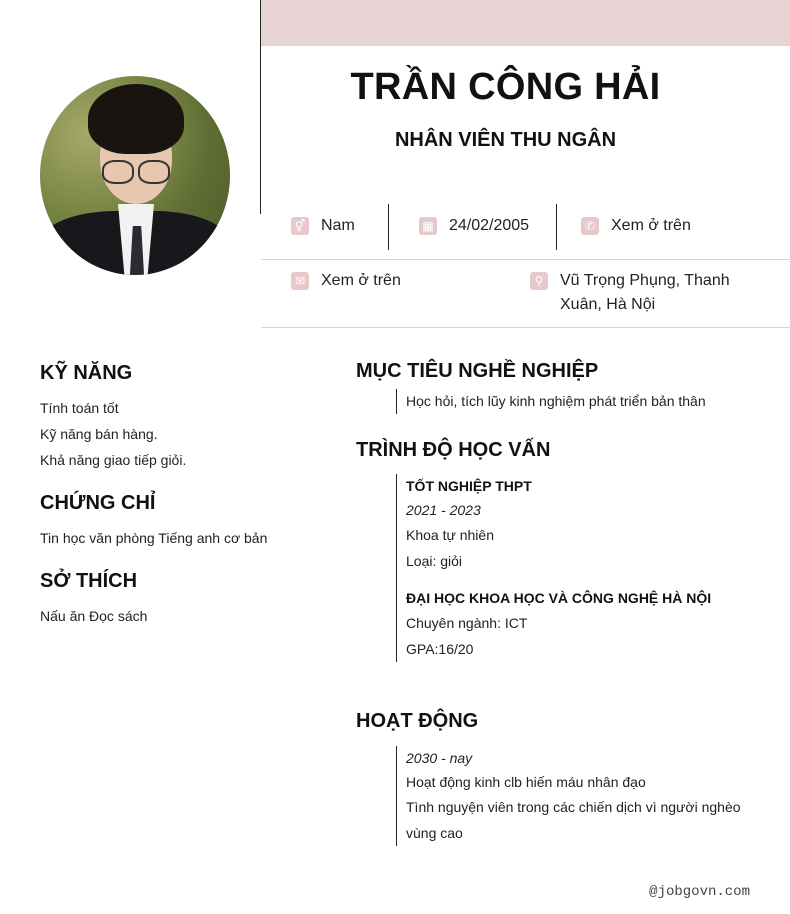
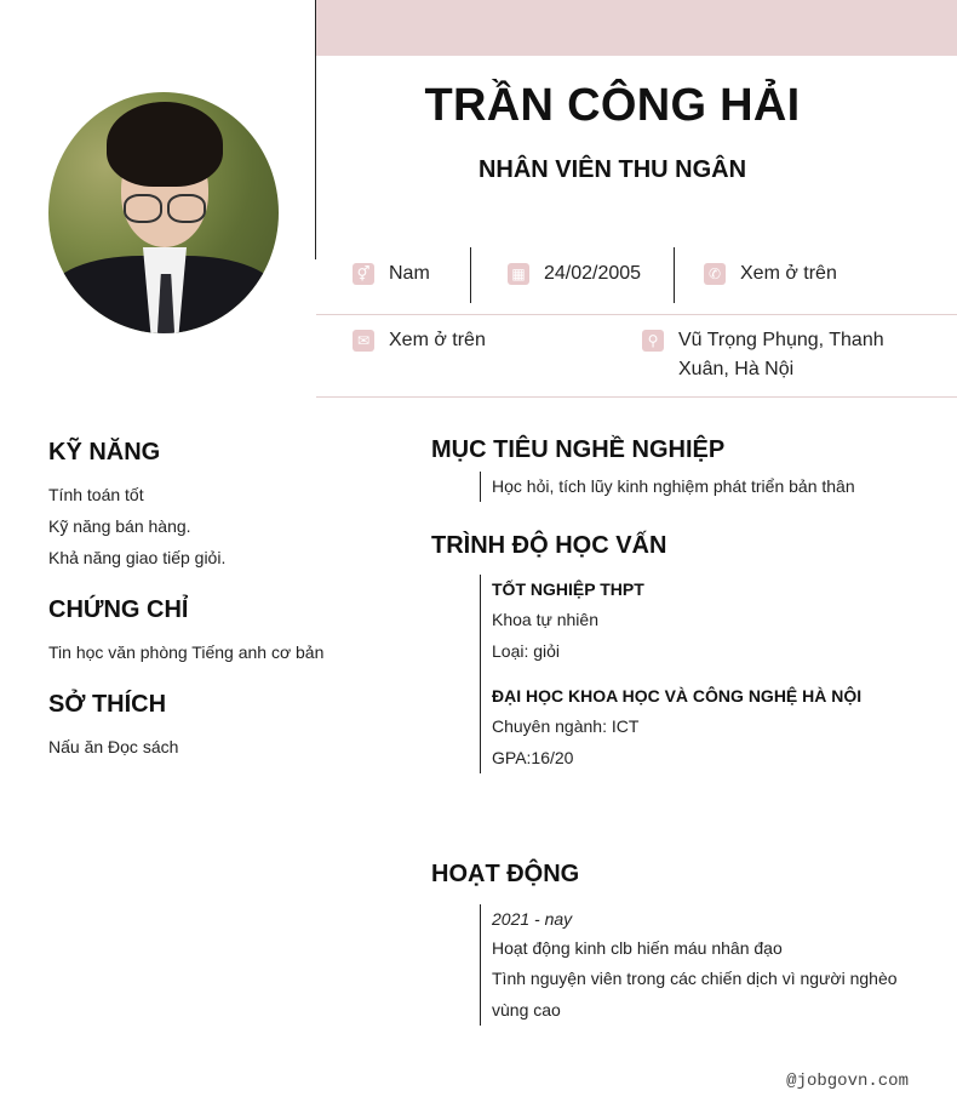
  TRẦN CÔNG HẢI
  NHÂN VIÊN THU NGÂN
  ⚥
  Nam
  ▦
  24/02/2005
  ✆
  Xem ở trên
  ✉
  Xem ở trên
  ⚲
  Vũ Trọng Phụng, Thanh
  Xuân, Hà Nội
  KỸ NĂNG
  Tính toán tốt
  Kỹ năng bán hàng.
  Khả năng giao tiếp giỏi.
  CHỨNG CHỈ
  Tin học văn phòng Tiếng anh cơ bản
  SỞ THÍCH
  Nấu ăn Đọc sách
  MỤC TIÊU NGHỀ NGHIỆP
  Học hỏi, tích lũy kinh nghiệm phát triển bản thân
  TRÌNH ĐỘ HỌC VẤN
  TỐT NGHIỆP THPT
- 2021 - 2023
  Khoa tự nhiên
  Loại: giỏi
  ĐẠI HỌC KHOA HỌC VÀ CÔNG NGHỆ HÀ NỘI
  Chuyên ngành: ICT
  GPA:16/20
  HOẠT ĐỘNG
- 2030 - nay
+ 2021 - nay
  Hoạt động kinh clb hiến máu nhân đạo
  Tình nguyện viên trong các chiến dịch vì người nghèo
  vùng cao
  @jobgovn.com
